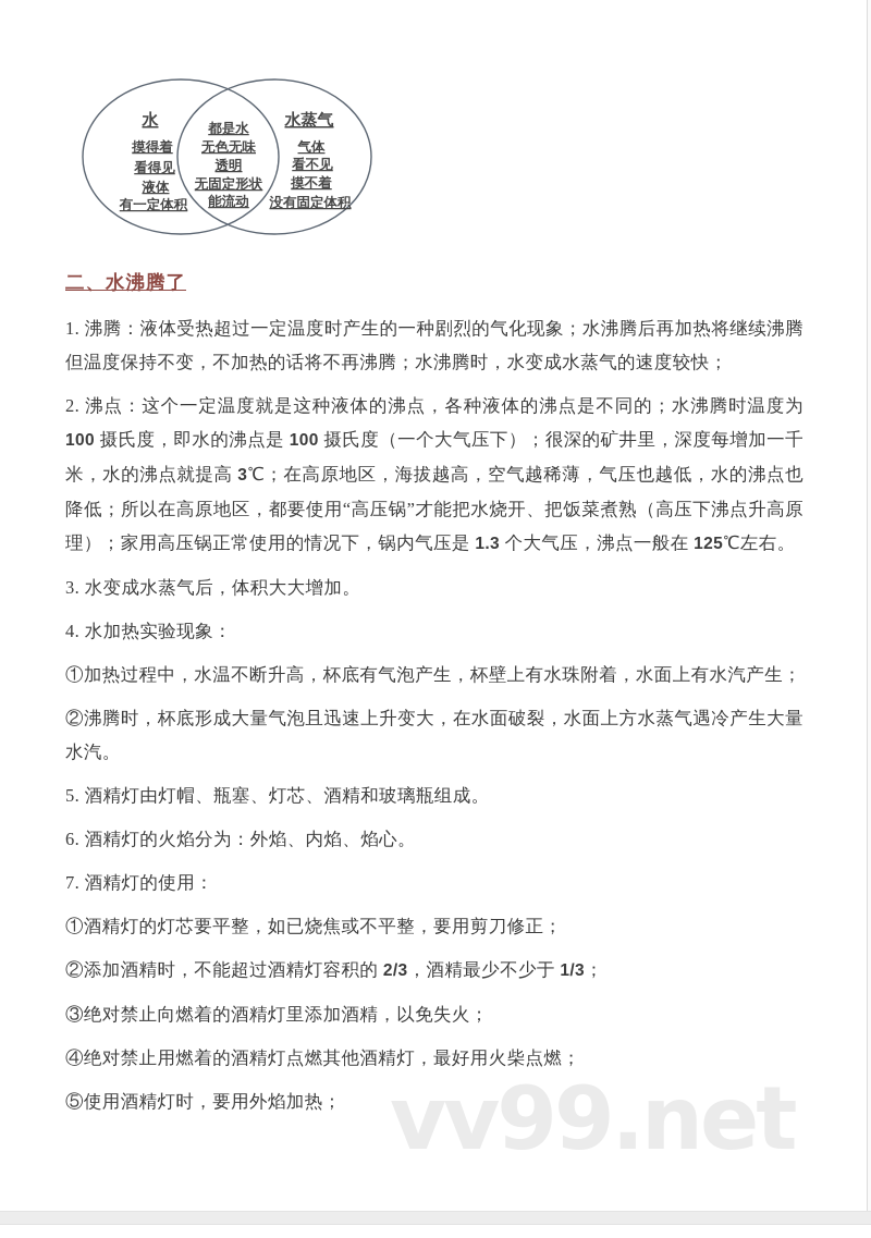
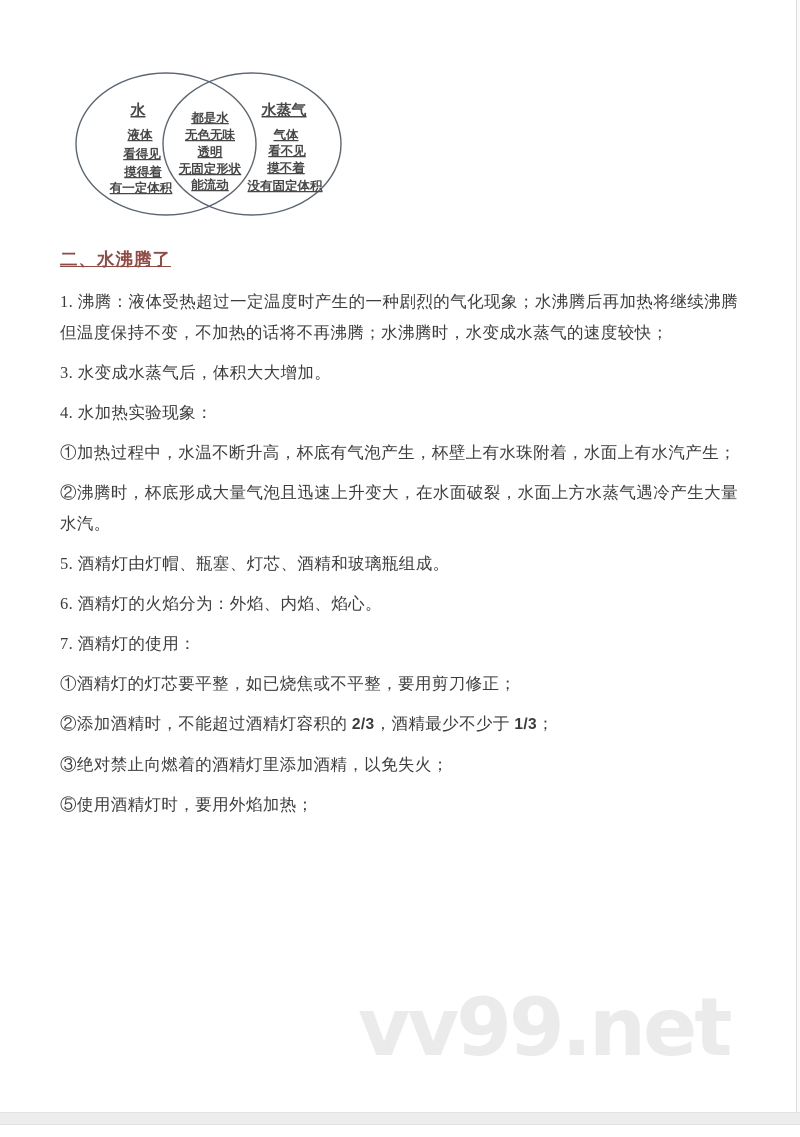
  水
- 摸得着
+ 液体
  看得见
- 液体
+ 摸得着
  有一定体积
  都是水
  无色无味
  透明
  无固定形状
  能流动
  水蒸气
  气体
  看不见
  摸不着
  没有固定体积
  二、水沸腾了
  1. 沸腾：液体受热超过一定温度时产生的一种剧烈的气化现象；水沸腾后再加热将继续沸腾但温度保持不变，不加热的话将不再沸腾；水沸腾时，水变成水蒸气的速度较快；
- 2. 沸点：这个一定温度就是这种液体的沸点，各种液体的沸点是不同的；水沸腾时温度为 100 摄氏度，即水的沸点是 100 摄氏度（一个大气压下）；很深的矿井里，深度每增加一千米，水的沸点就提高 3℃；在高原地区，海拔越高，空气越稀薄，气压也越低，水的沸点也降低；所以在高原地区，都要使用“高压锅”才能把水烧开、把饭菜煮熟（高压下沸点升高原理）；家用高压锅正常使用的情况下，锅内气压是 1.3 个大气压，沸点一般在 125℃左右。
  3. 水变成水蒸气后，体积大大增加。
  4. 水加热实验现象：
  ①加热过程中，水温不断升高，杯底有气泡产生，杯壁上有水珠附着，水面上有水汽产生；
  ②沸腾时，杯底形成大量气泡且迅速上升变大，在水面破裂，水面上方水蒸气遇冷产生大量水汽。
  5. 酒精灯由灯帽、瓶塞、灯芯、酒精和玻璃瓶组成。
  6. 酒精灯的火焰分为：外焰、内焰、焰心。
  7. 酒精灯的使用：
  ①酒精灯的灯芯要平整，如已烧焦或不平整，要用剪刀修正；
  ②添加酒精时，不能超过酒精灯容积的 2/3，酒精最少不少于 1/3；
  ③绝对禁止向燃着的酒精灯里添加酒精，以免失火；
- ④绝对禁止用燃着的酒精灯点燃其他酒精灯，最好用火柴点燃；
  ⑤使用酒精灯时，要用外焰加热；
